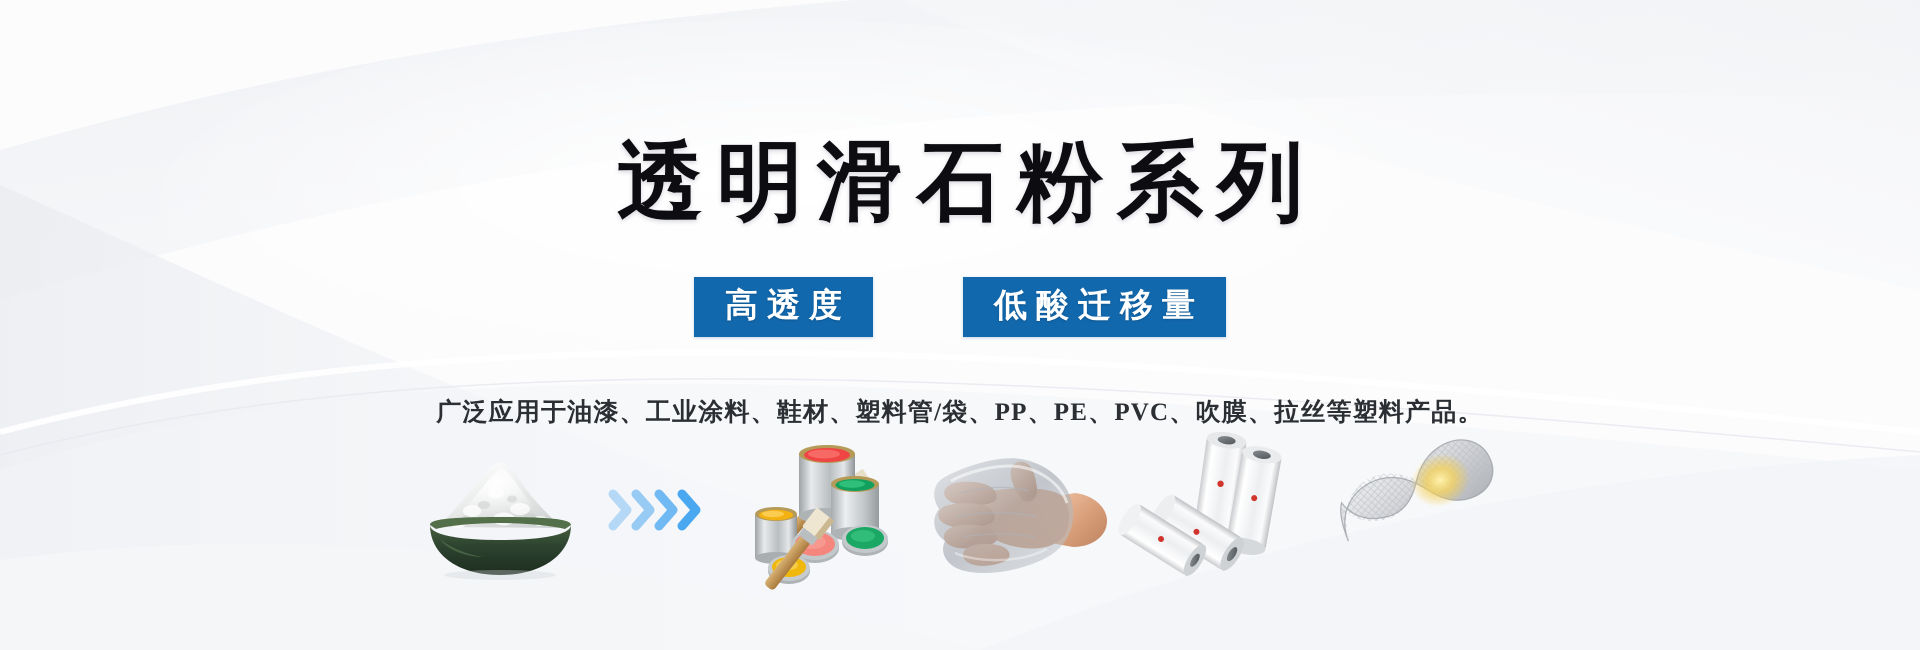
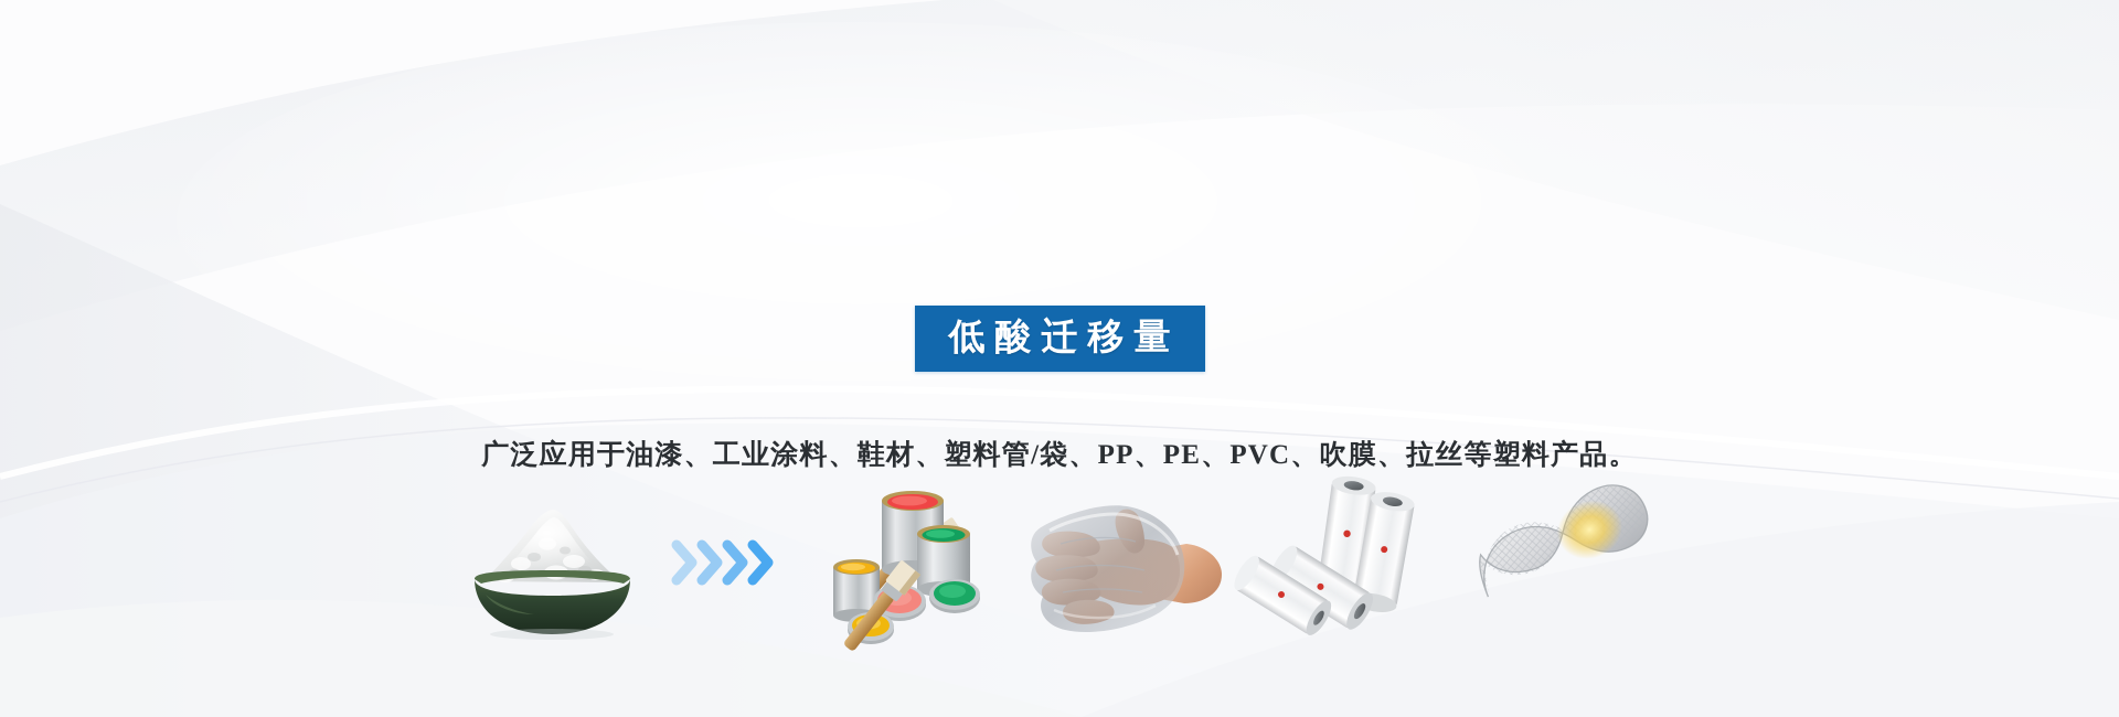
- 透明滑石粉系列
- 高透度
  低酸迁移量
  广泛应用于油漆、工业涂料、鞋材、塑料管/袋、PP、PE、PVC、吹膜、拉丝等塑料产品。
